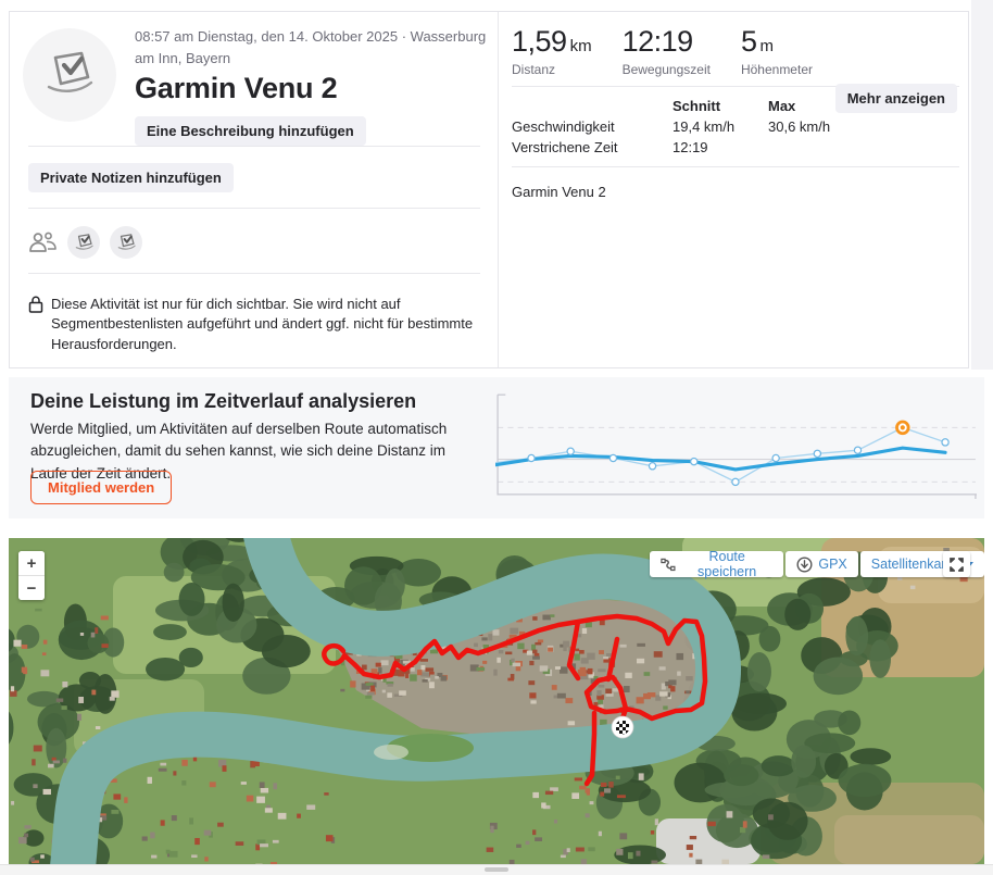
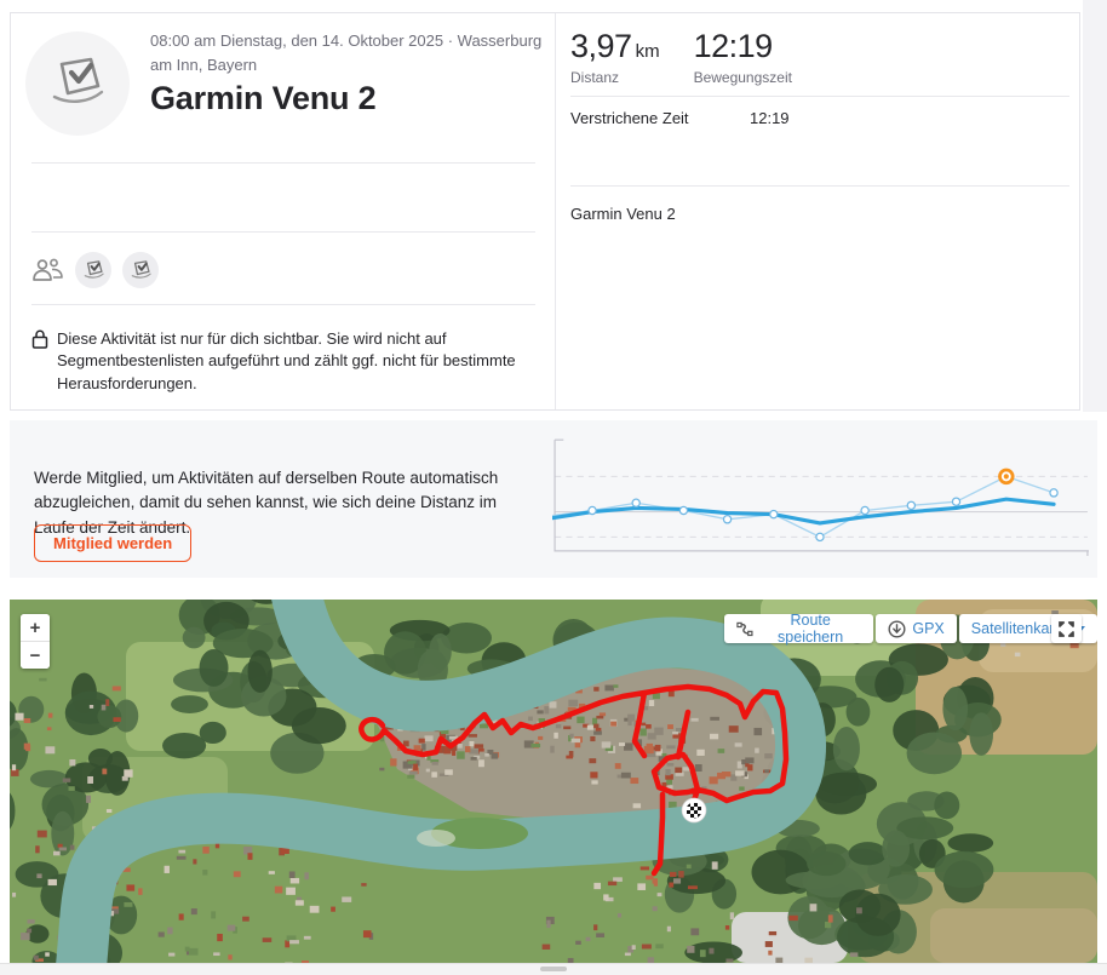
- 08:57 am Dienstag, den 14. Oktober 2025 · Wasserburg am Inn, Bayern
+ 08:00 am Dienstag, den 14. Oktober 2025 · Wasserburg am Inn, Bayern
  Garmin Venu 2
- Eine Beschreibung hinzufügen
- Private Notizen hinzufügen
- Diese Aktivität ist nur für dich sichtbar. Sie wird nicht auf Segmentbestenlisten aufgeführt und ändert ggf. nicht für bestimmte Herausforderungen.
+ Diese Aktivität ist nur für dich sichtbar. Sie wird nicht auf Segmentbestenlisten aufgeführt und zählt ggf. nicht für bestimmte Herausforderungen.
- 1,59 km
+ 3,97 km
  Distanz
  12:19
  Bewegungszeit
- 5 m
- Höhenmeter
- Schnitt
- Max
- Geschwindigkeit
- 19,4 km/h
- 30,6 km/h
  Verstrichene Zeit
  12:19
- Mehr anzeigen
  Garmin Venu 2
- Deine Leistung im Zeitverlauf analysieren
  Werde Mitglied, um Aktivitäten auf derselben Route automatisch abzugleichen, damit du sehen kannst, wie sich deine Distanz im Laufe der Zeit ändert.
  Mitglied werden
  +
  −
  Route speichern
  GPX
  Satellitenka
